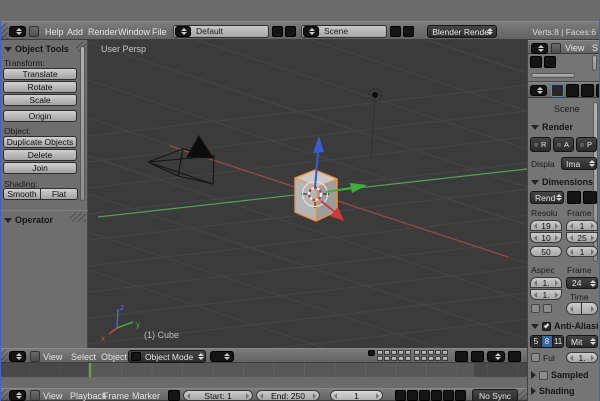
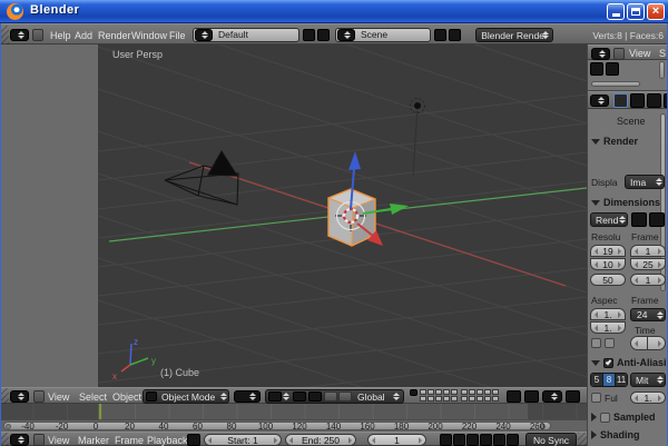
+ Blender
+ ×
  Help
  Add
  Render
  Window
  File
  Default
  Scene
  Blender Render
  Verts:8 | Faces:6
- Object Tools
- Transform:
- Translate
- Rotate
- Scale
- Origin
- Object:
- Duplicate Objects
- Delete
- Join
- Shading:
- Smooth
- Flat
- Operator
  z
  y
  x
  User Persp
  (1) Cube
  View
  Select
  Object
  Object Mode
+ Global
+ -40
+ -20
+ 0
+ 20
+ 40
+ 60
+ 80
+ 100
+ 120
+ 140
+ 160
+ 180
+ 200
+ 220
+ 240
+ 260
  View
- Playback
+ Marker
  Frame
- Marker
+ Playback
  Start: 1
  End: 250
  1
  No Sync
  View
  S
  Scene
  Render
- R
- A
- P
  Displa
  Ima
  Dimensions
  Rend
  Resolu
  Frame
  19
  10
  50
  1
  25
  1
  Aspec
  Frame
  1.
  1.
  24
  Time
  Anti-Aliasi
  5
  8
  11
  Mit
  Ful
  1.
  Sampled
  Shading
